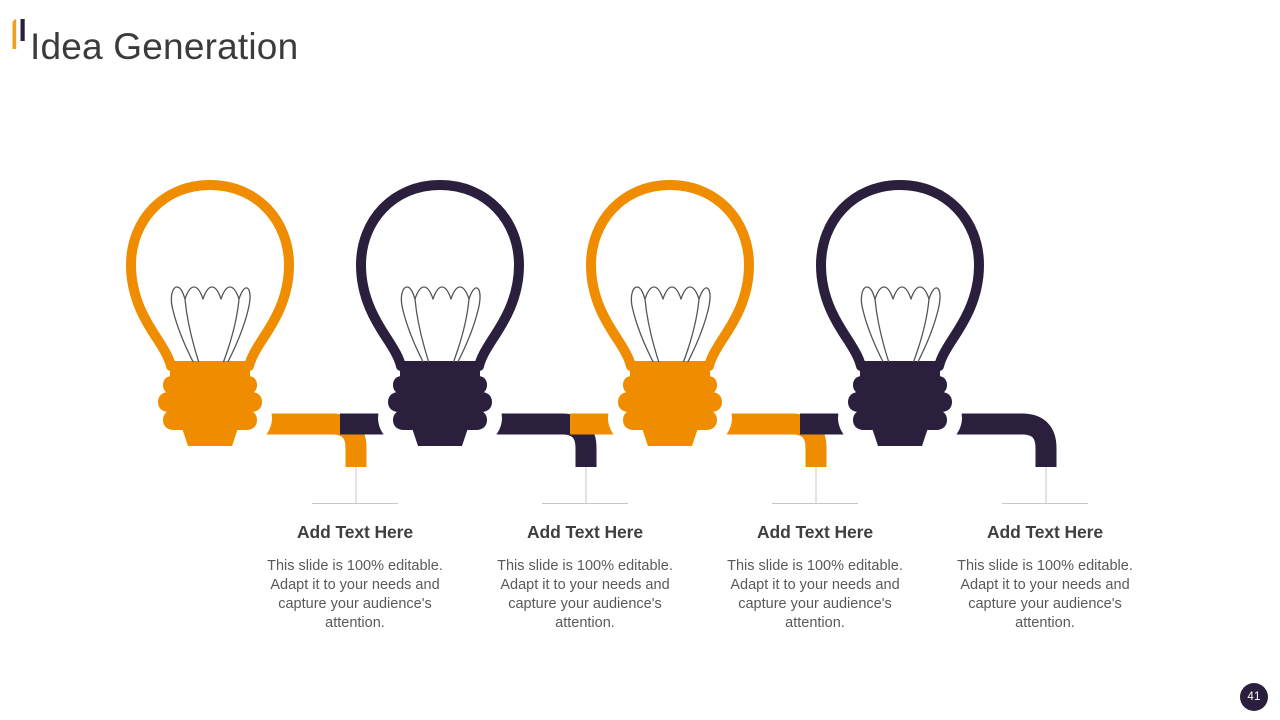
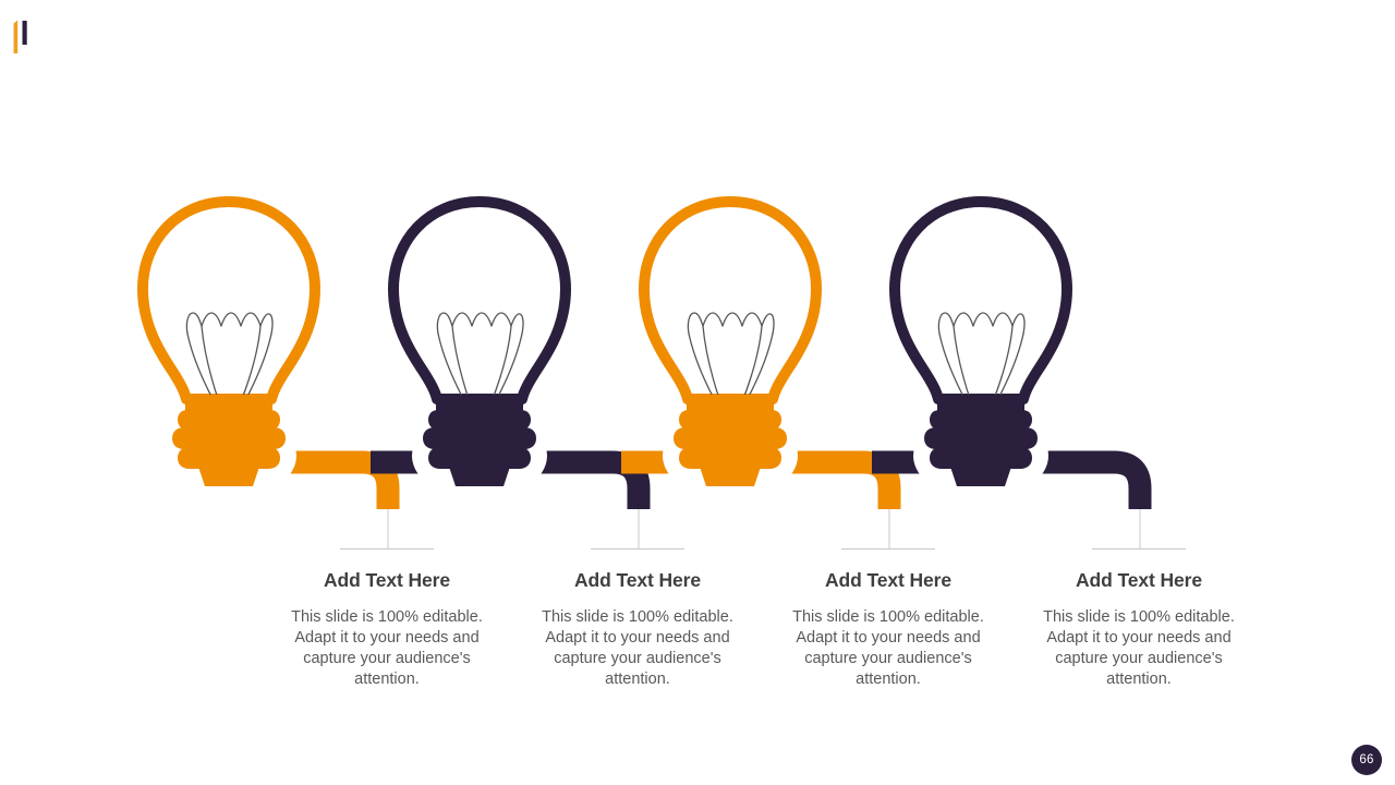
- Idea Generation
  Add Text Here
  This slide is 100% editable. Adapt it to your needs and capture your audience's attention.
  Add Text Here
  This slide is 100% editable. Adapt it to your needs and capture your audience's attention.
  Add Text Here
  This slide is 100% editable. Adapt it to your needs and capture your audience's attention.
  Add Text Here
  This slide is 100% editable. Adapt it to your needs and capture your audience's attention.
- 41
+ 66
